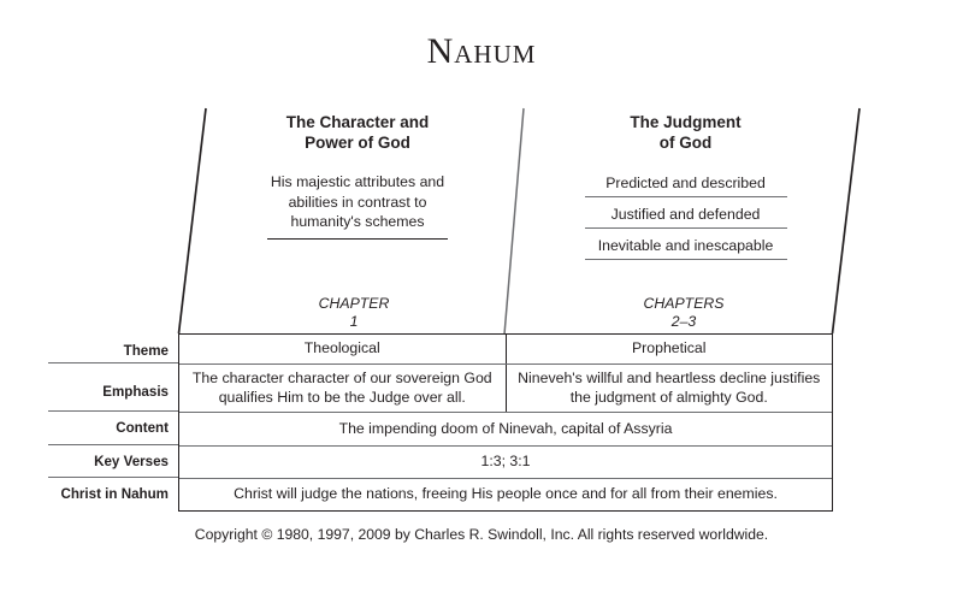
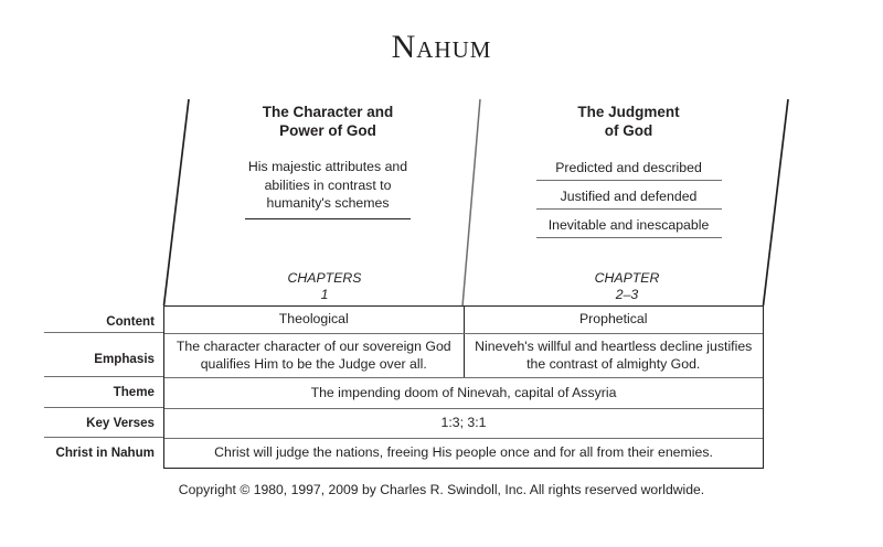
  Nahum
  The Character and
  Power of God
  His majestic attributes and
  abilities in contrast to
  humanity's schemes
  The Judgment
  of God
  Predicted and described
  Justified and defended
  Inevitable and inescapable
- CHAPTER
+ CHAPTERS
  1
- CHAPTERS
+ CHAPTER
  2–3
- Theme
+ Content
  Emphasis
- Content
+ Theme
  Key Verses
  Christ in Nahum
  Theological
  Prophetical
  The character character of our sovereign God qualifies Him to be the Judge over all.
- Nineveh's willful and heartless decline justifies the judgment of almighty God.
+ Nineveh's willful and heartless decline justifies the contrast of almighty God.
  The impending doom of Ninevah, capital of Assyria
  1:3; 3:1
  Christ will judge the nations, freeing His people once and for all from their enemies.
  Copyright © 1980, 1997, 2009 by Charles R. Swindoll, Inc. All rights reserved worldwide.
